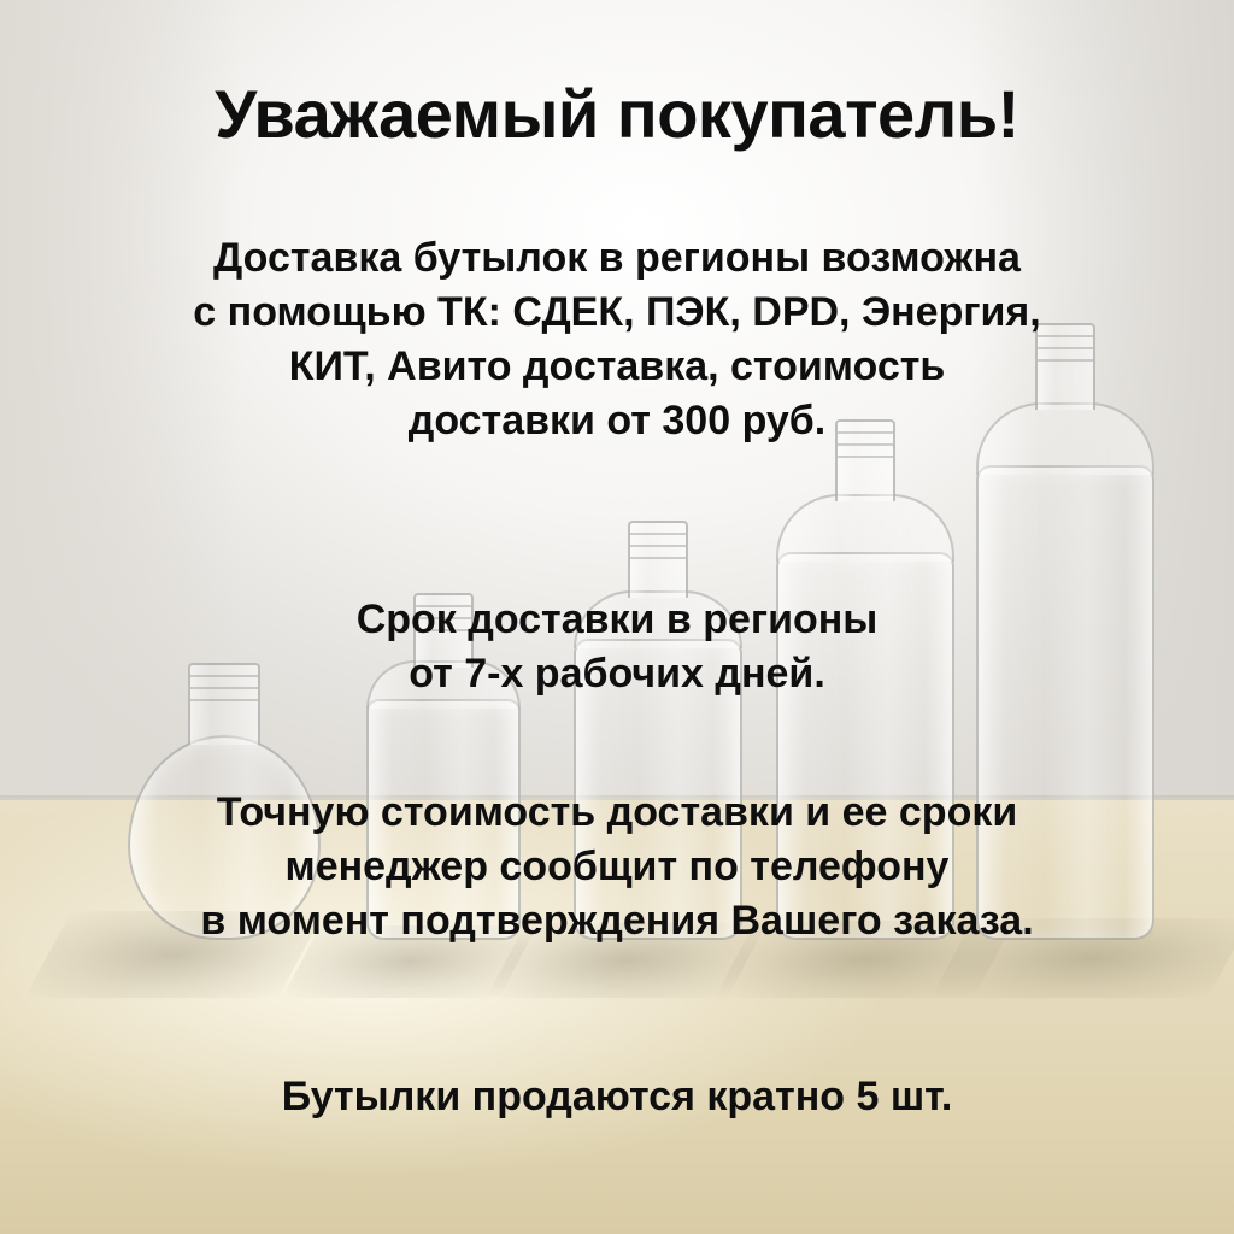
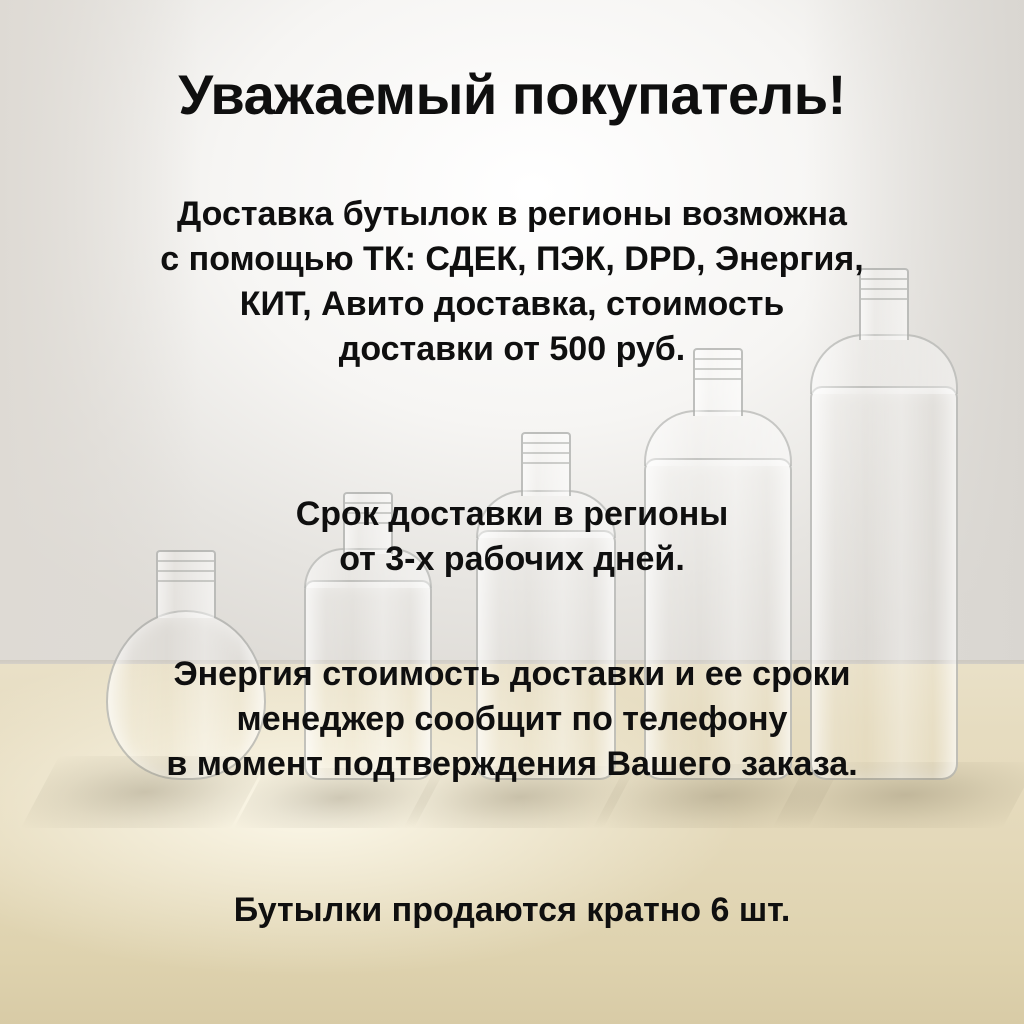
  Уважаемый покупатель!
  Доставка бутылок в регионы возможна
  с помощью ТК: СДЕК, ПЭК, DPD, Энергия,
  КИТ, Авито доставка, стоимость
- доставки от 300 руб.
+ доставки от 500 руб.
  Срок доставки в регионы
- от 7-х рабочих дней.
+ от 3-х рабочих дней.
- Точную стоимость доставки и ее сроки
+ Энергия стоимость доставки и ее сроки
  менеджер сообщит по телефону
  в момент подтверждения Вашего заказа.
- Бутылки продаются кратно 5 шт.
+ Бутылки продаются кратно 6 шт.
